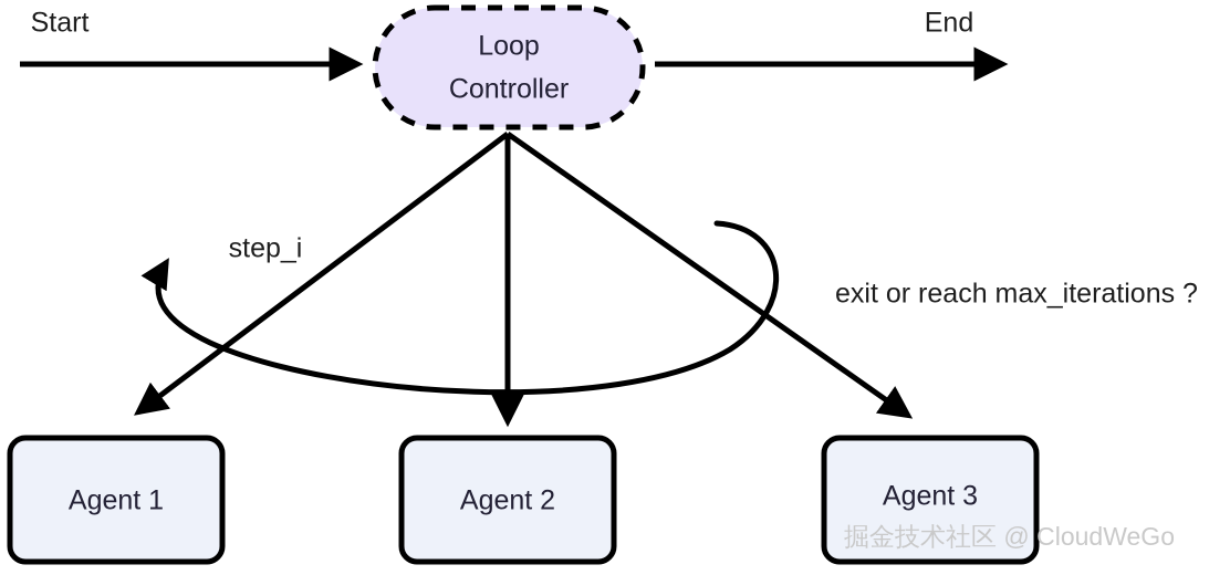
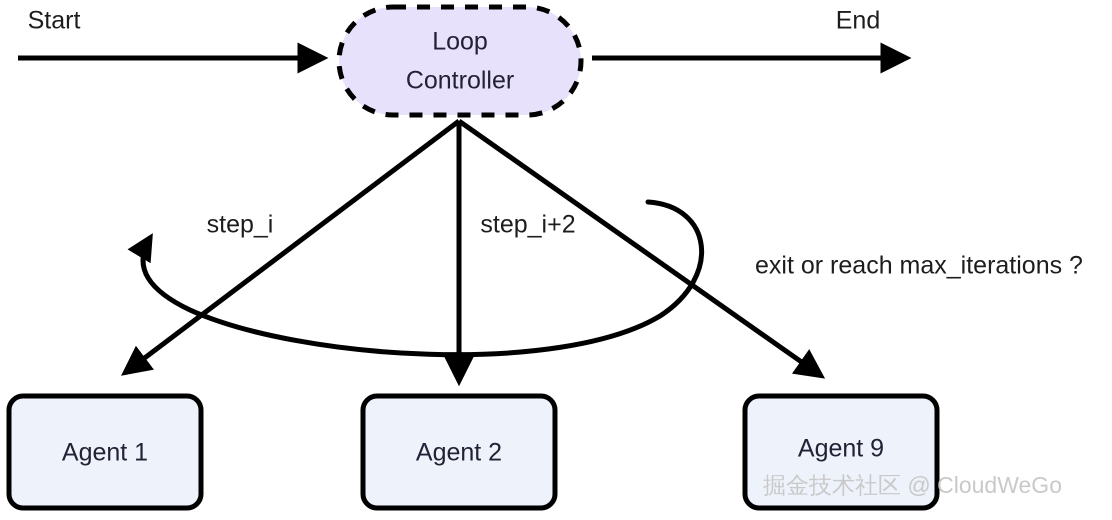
  Start
  End
  Loop
  Controller
  step_i
+ step_i+2
  exit or reach max_iterations ?
  Agent 1
  Agent 2
- Agent 3
+ Agent 9
  掘金技术社区 @ CloudWeGo
